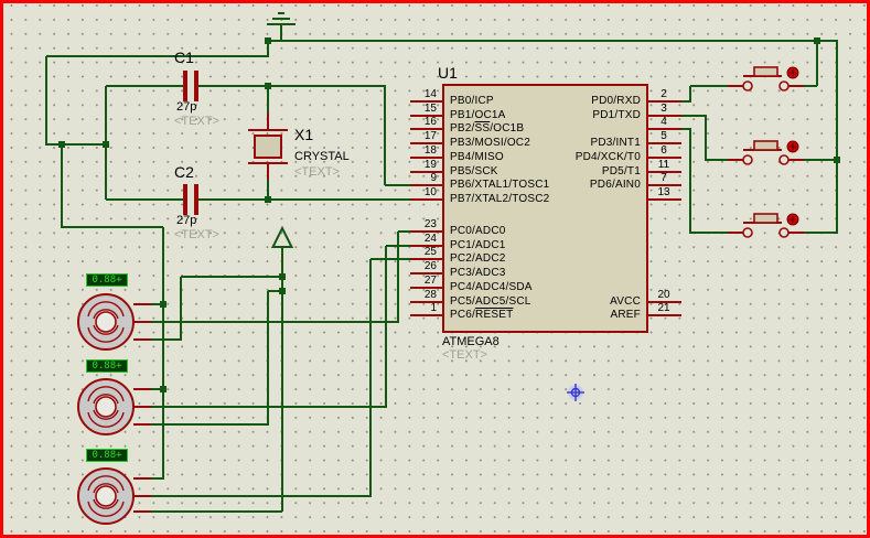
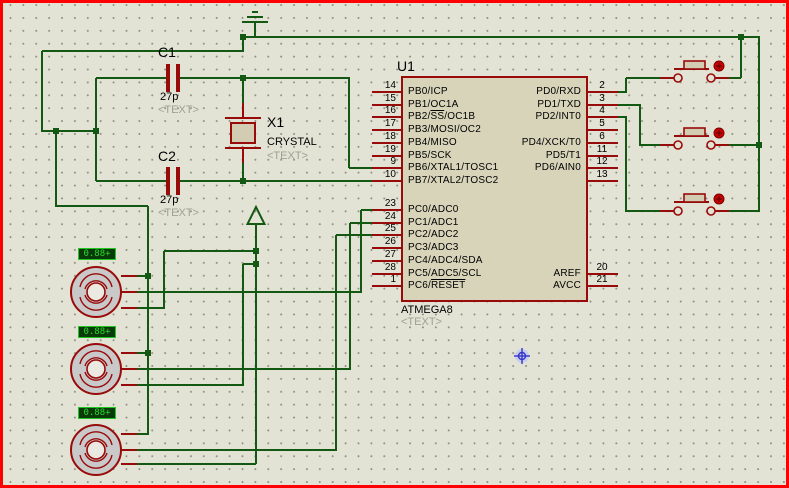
  U1
  ATMEGA8
  <TEXT>
  C1
  27p
  <TEXT>
  C2
  27p
  <TEXT>
  X1
  CRYSTAL
  <TEXT>
  0.88+
  0.88+
  0.88+
  14
  PB0/ICP
  15
  PB1/OC1A
  16
  PB2/SS/OC1B
  17
  PB3/MOSI/OC2
  18
  PB4/MISO
  19
  PB5/SCK
  9
  PB6/XTAL1/TOSC1
  10
  PB7/XTAL2/TOSC2
  23
  PC0/ADC0
  24
  PC1/ADC1
  25
  PC2/ADC2
  26
  PC3/ADC3
  27
  PC4/ADC4/SDA
  28
  PC5/ADC5/SCL
  1
  PC6/RESET
  2
  PD0/RXD
  3
  PD1/TXD
  4
+ PD2/INT0
  5
- PD3/INT1
  6
  PD4/XCK/T0
  11
  PD5/T1
- 7
+ 12
  PD6/AIN0
  13
  20
- AVCC
+ AREF
  21
- AREF
+ AVCC
